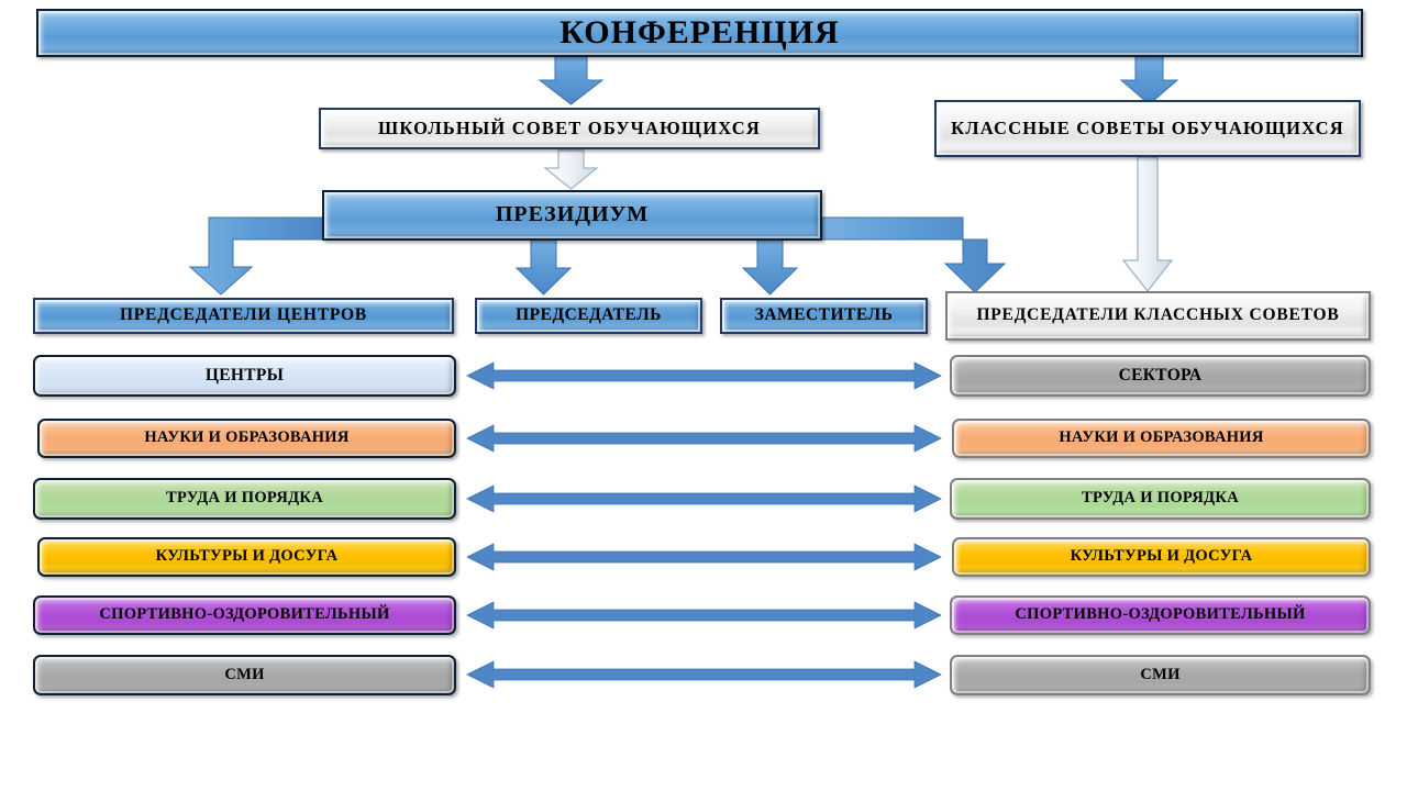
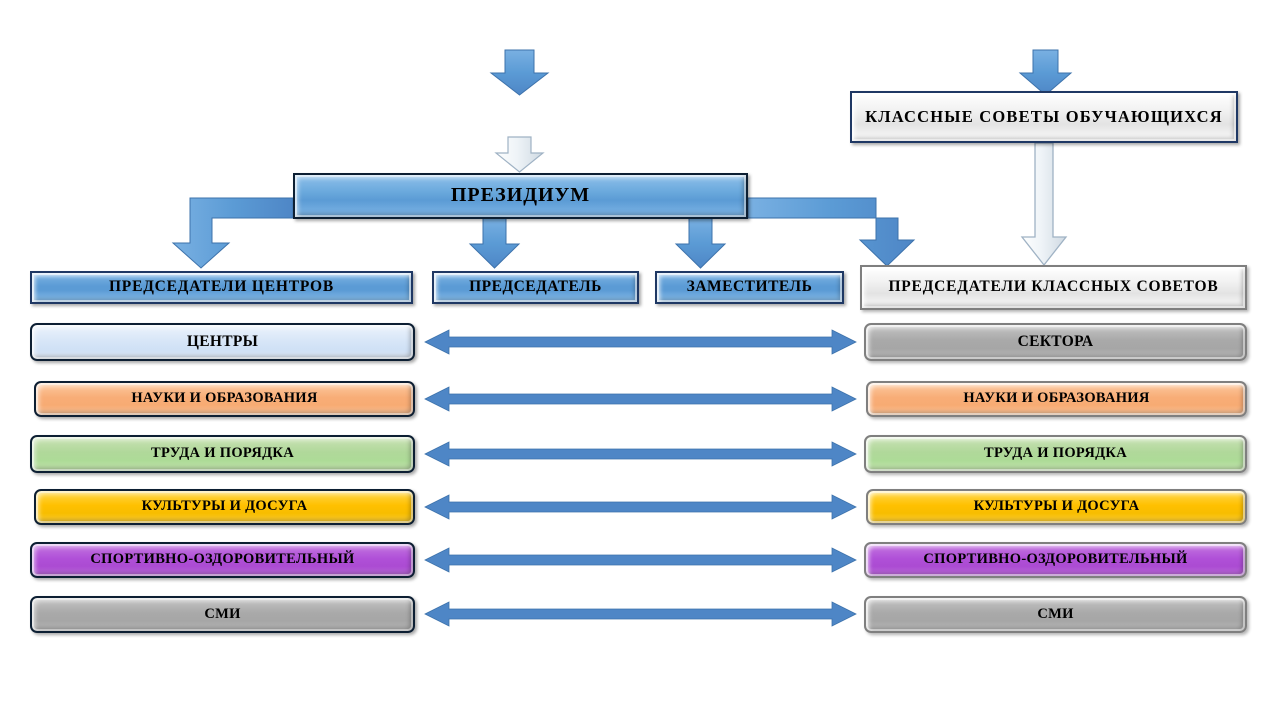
- КОНФЕРЕНЦИЯ
- ШКОЛЬНЫЙ СОВЕТ ОБУЧАЮЩИХСЯ
  КЛАССНЫЕ СОВЕТЫ ОБУЧАЮЩИХСЯ
  ПРЕЗИДИУМ
  ПРЕДСЕДАТЕЛИ ЦЕНТРОВ
  ПРЕДСЕДАТЕЛЬ
  ЗАМЕСТИТЕЛЬ
  ПРЕДСЕДАТЕЛИ КЛАССНЫХ СОВЕТОВ
  ЦЕНТРЫ
  НАУКИ И ОБРАЗОВАНИЯ
  ТРУДА И ПОРЯДКА
  КУЛЬТУРЫ И ДОСУГА
  СПОРТИВНО-ОЗДОРОВИТЕЛЬНЫЙ
  СМИ
  СЕКТОРА
  НАУКИ И ОБРАЗОВАНИЯ
  ТРУДА И ПОРЯДКА
  КУЛЬТУРЫ И ДОСУГА
  СПОРТИВНО-ОЗДОРОВИТЕЛЬНЫЙ
  СМИ
